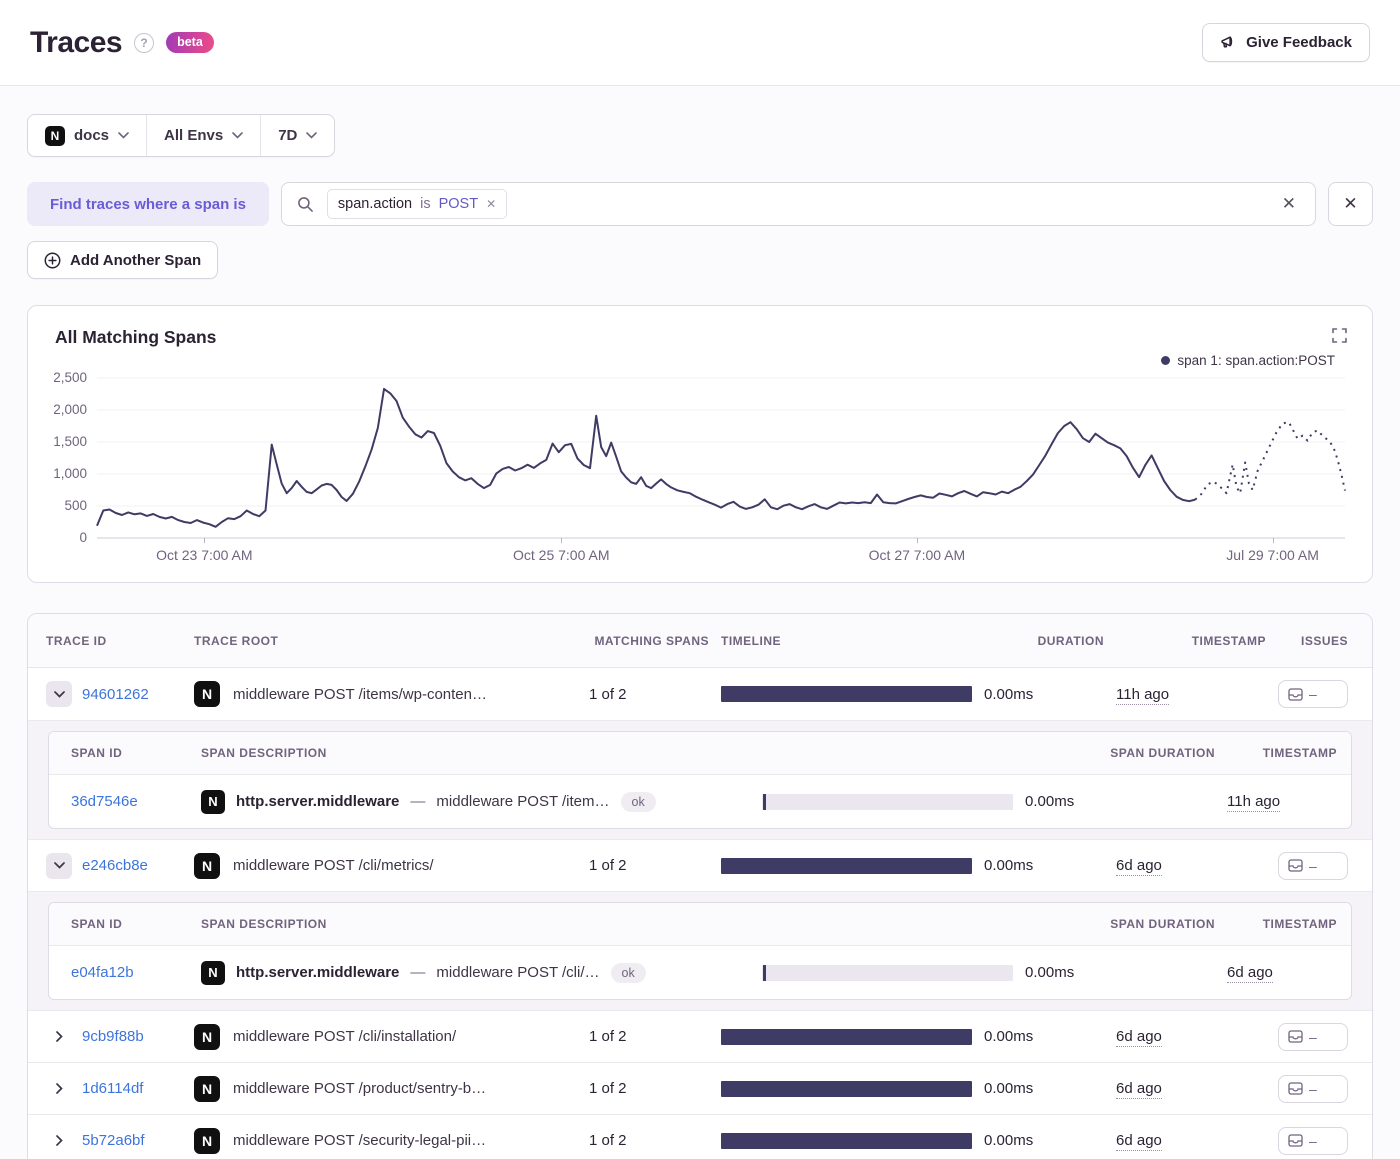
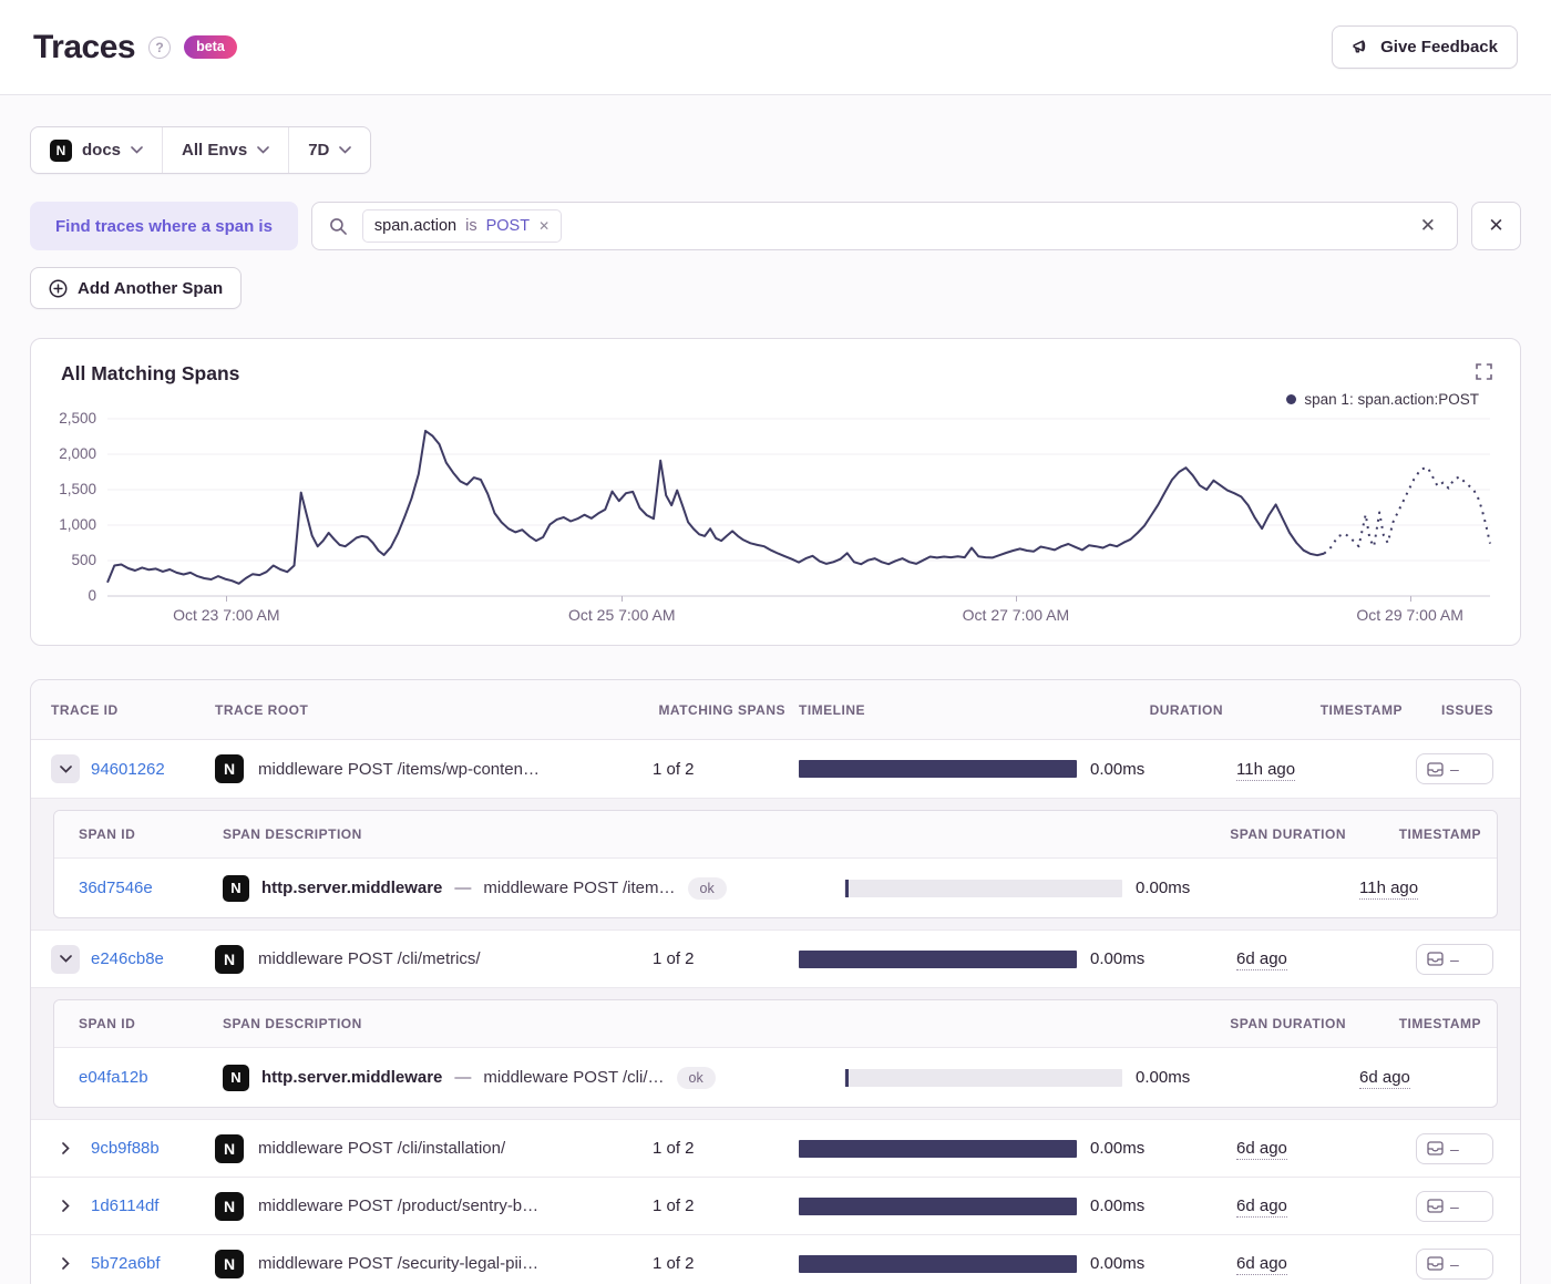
  Traces
  ?
  beta
  Give Feedback
  N
  docs
  All Envs
  7D
  Find traces where a span is
  span.action
  is
  POST
  ✕
  ✕
  ✕
  Add Another Span
  All Matching Spans
  span 1: span.action:POST
  0
  500
  1,000
  1,500
  2,000
  2,500
  Oct 23 7:00 AM
  Oct 25 7:00 AM
  Oct 27 7:00 AM
- Jul 29 7:00 AM
+ Oct 29 7:00 AM
  TRACE ID
  TRACE ROOT
  MATCHING SPANS
  TIMELINE
  DURATION
  TIMESTAMP
  ISSUES
  94601262
  N
  middleware POST /items/wp-conten…
  1 of 2
  0.00ms
  11h ago
  –
  SPAN ID
  SPAN DESCRIPTION
  SPAN DURATION
  TIMESTAMP
  36d7546e
  N
  http.server.middleware
  —
  middleware POST /item…
  ok
  0.00ms
  11h ago
  e246cb8e
  N
  middleware POST /cli/metrics/
  1 of 2
  0.00ms
  6d ago
  –
  SPAN ID
  SPAN DESCRIPTION
  SPAN DURATION
  TIMESTAMP
  e04fa12b
  N
  http.server.middleware
  —
  middleware POST /cli/…
  ok
  0.00ms
  6d ago
  9cb9f88b
  N
  middleware POST /cli/installation/
  1 of 2
  0.00ms
  6d ago
  –
  1d6114df
  N
  middleware POST /product/sentry-b…
  1 of 2
  0.00ms
  6d ago
  –
  5b72a6bf
  N
  middleware POST /security-legal-pii…
  1 of 2
  0.00ms
  6d ago
  –
